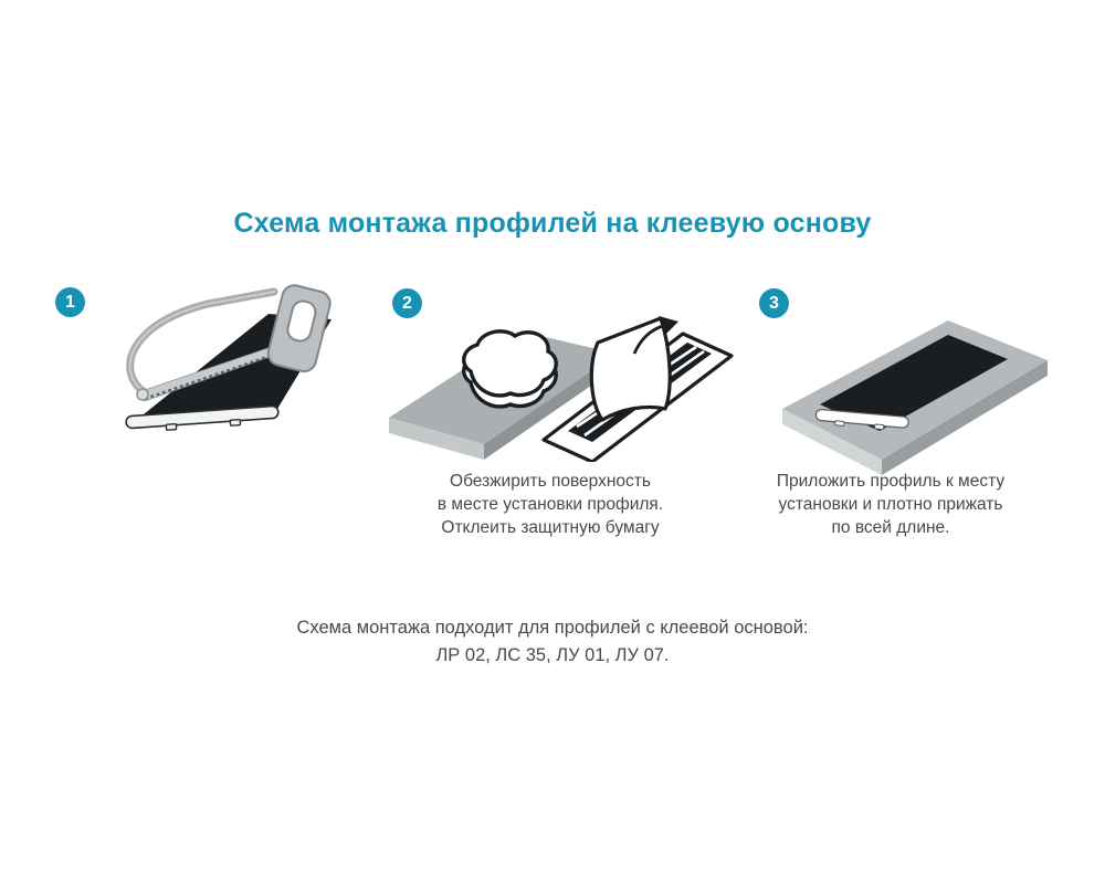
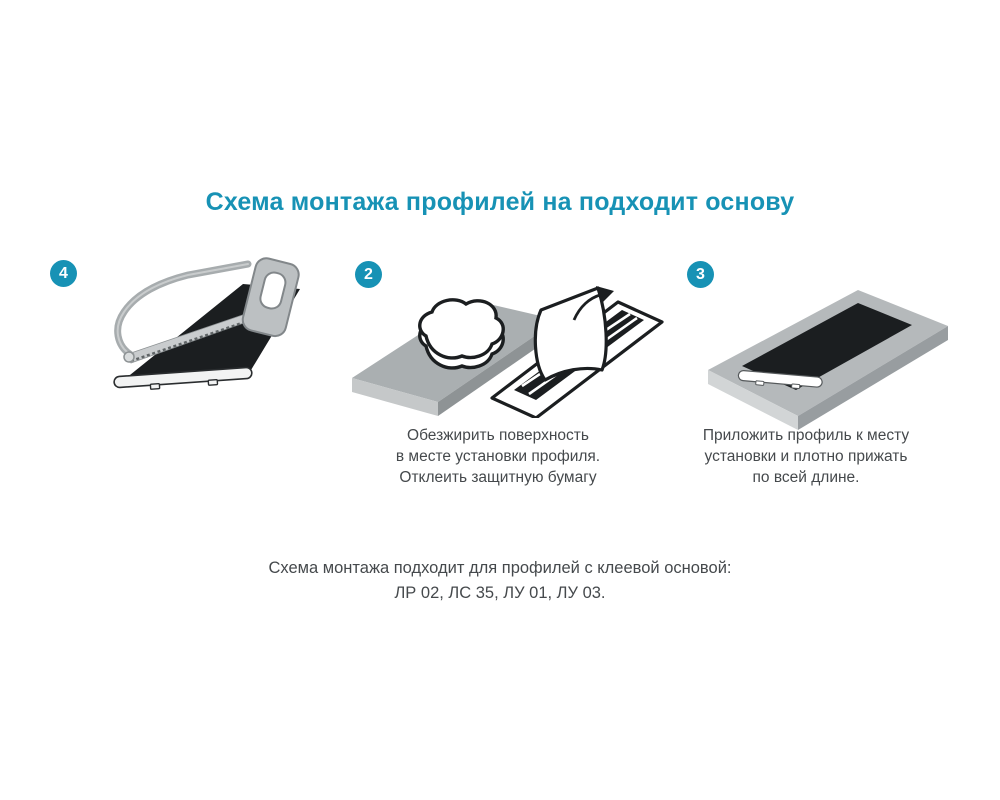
- Схема монтажа профилей на клеевую основу
+ Схема монтажа профилей на подходит основу
- 1
+ 4
  2
  3
  Обезжирить поверхность
  в месте установки профиля.
  Отклеить защитную бумагу
  Приложить профиль к месту
  установки и плотно прижать
  по всей длине.
  Схема монтажа подходит для профилей с клеевой основой:
- ЛР 02, ЛС 35, ЛУ 01, ЛУ 07.
+ ЛР 02, ЛС 35, ЛУ 01, ЛУ 03.
